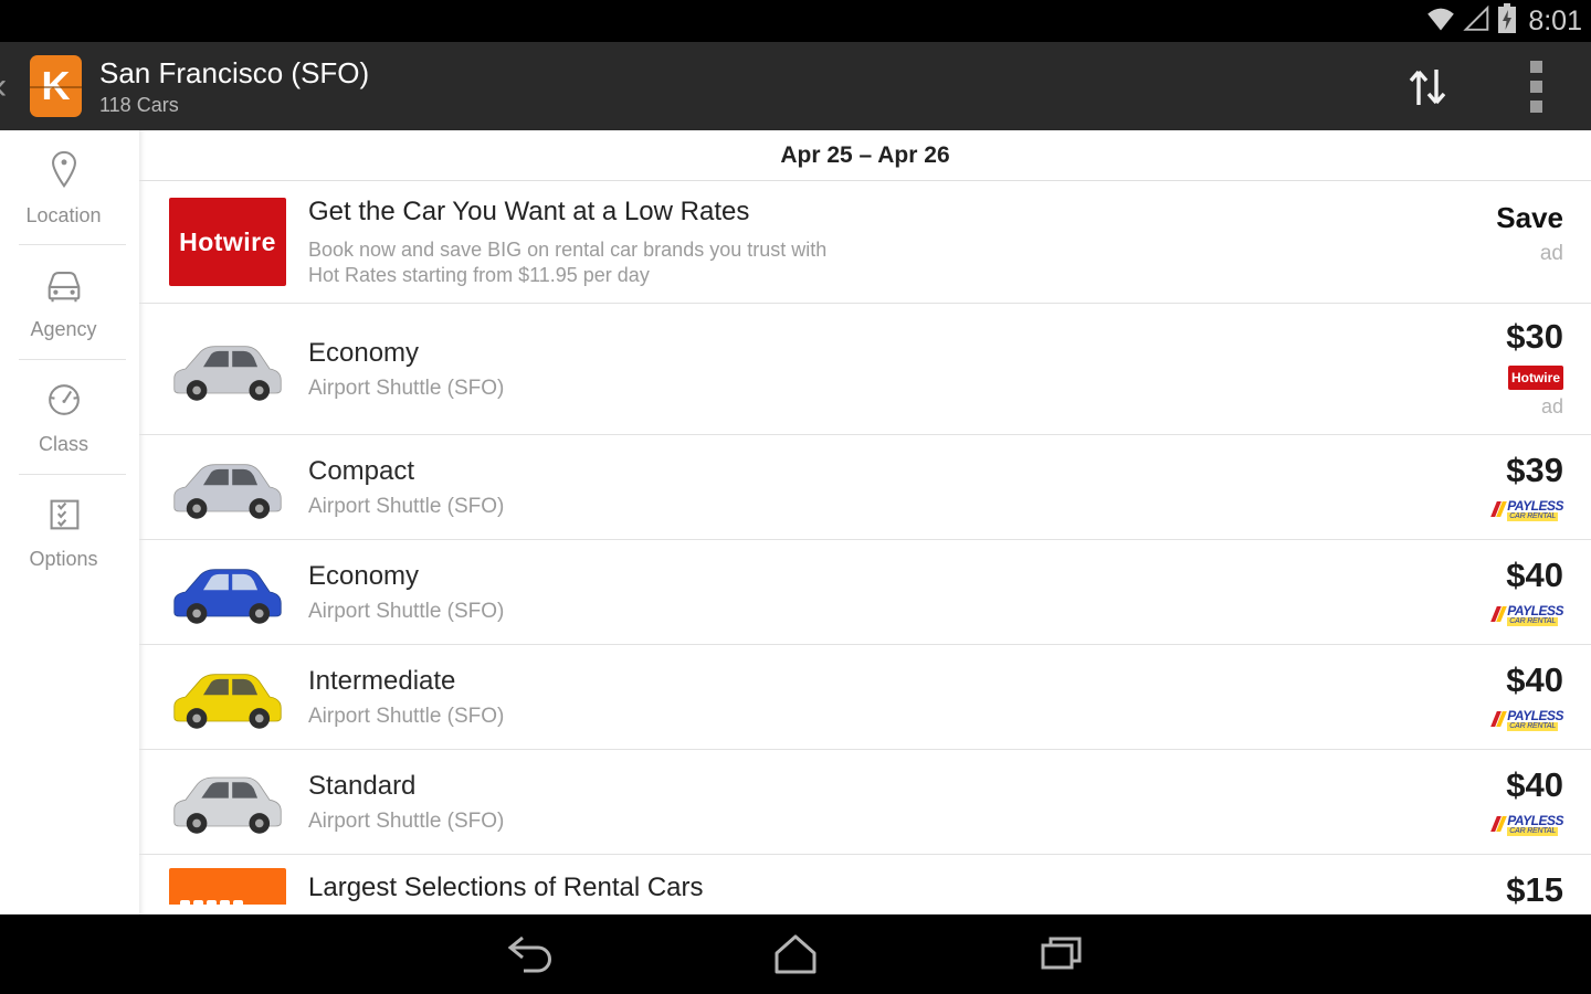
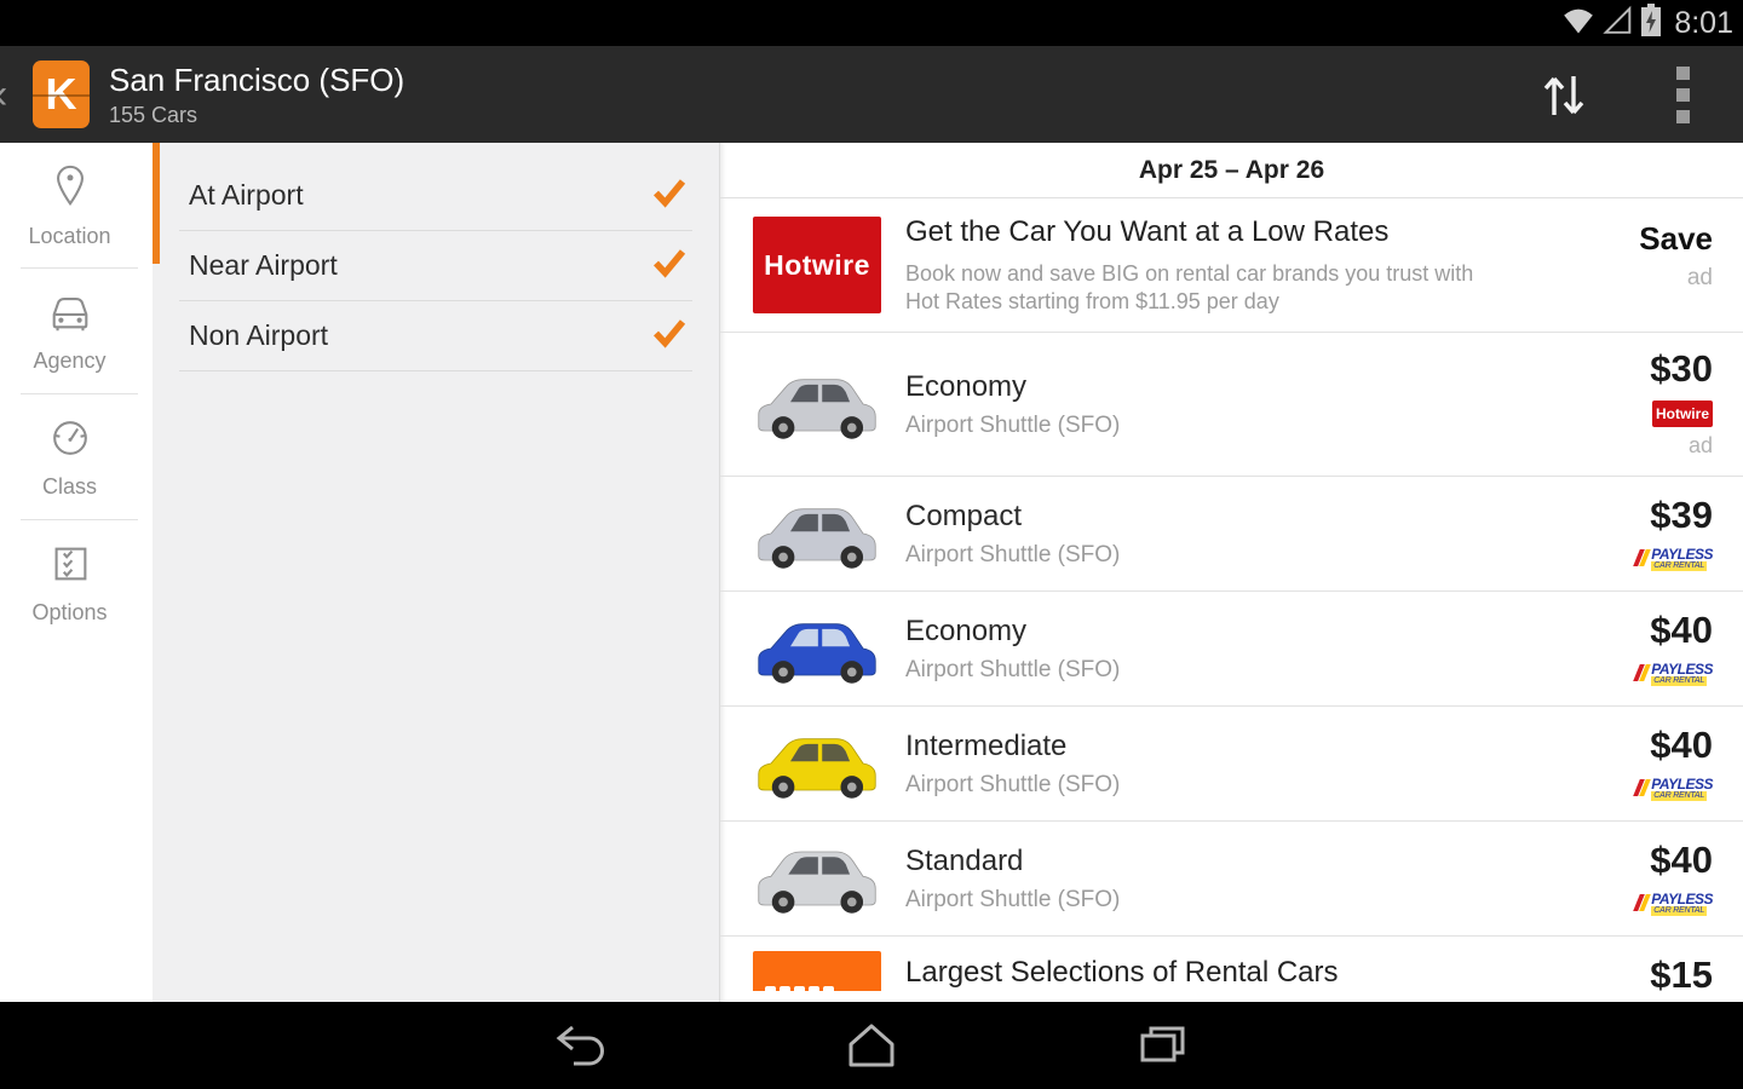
  8:01
  ‹
  K
  San Francisco (SFO)
- 118 Cars
+ 155 Cars
  Location
  Agency
  Class
  Options
+ At Airport
+ Near Airport
+ Non Airport
  Apr 25 – Apr 26
  Hotwire
  Get the Car You Want at a Low Rates
  Book now and save BIG on rental car brands you trust with
  Hot Rates starting from $11.95 per day
  Save
  ad
  Economy
  Airport Shuttle (SFO)
  $30
  Hotwire
  ad
  Compact
  Airport Shuttle (SFO)
  $39
  PAYLESS
  Economy
  Airport Shuttle (SFO)
  $40
  PAYLESS
  Intermediate
  Airport Shuttle (SFO)
  $40
  PAYLESS
  Standard
  Airport Shuttle (SFO)
  $40
  PAYLESS
  Largest Selections of Rental Cars
  $15
